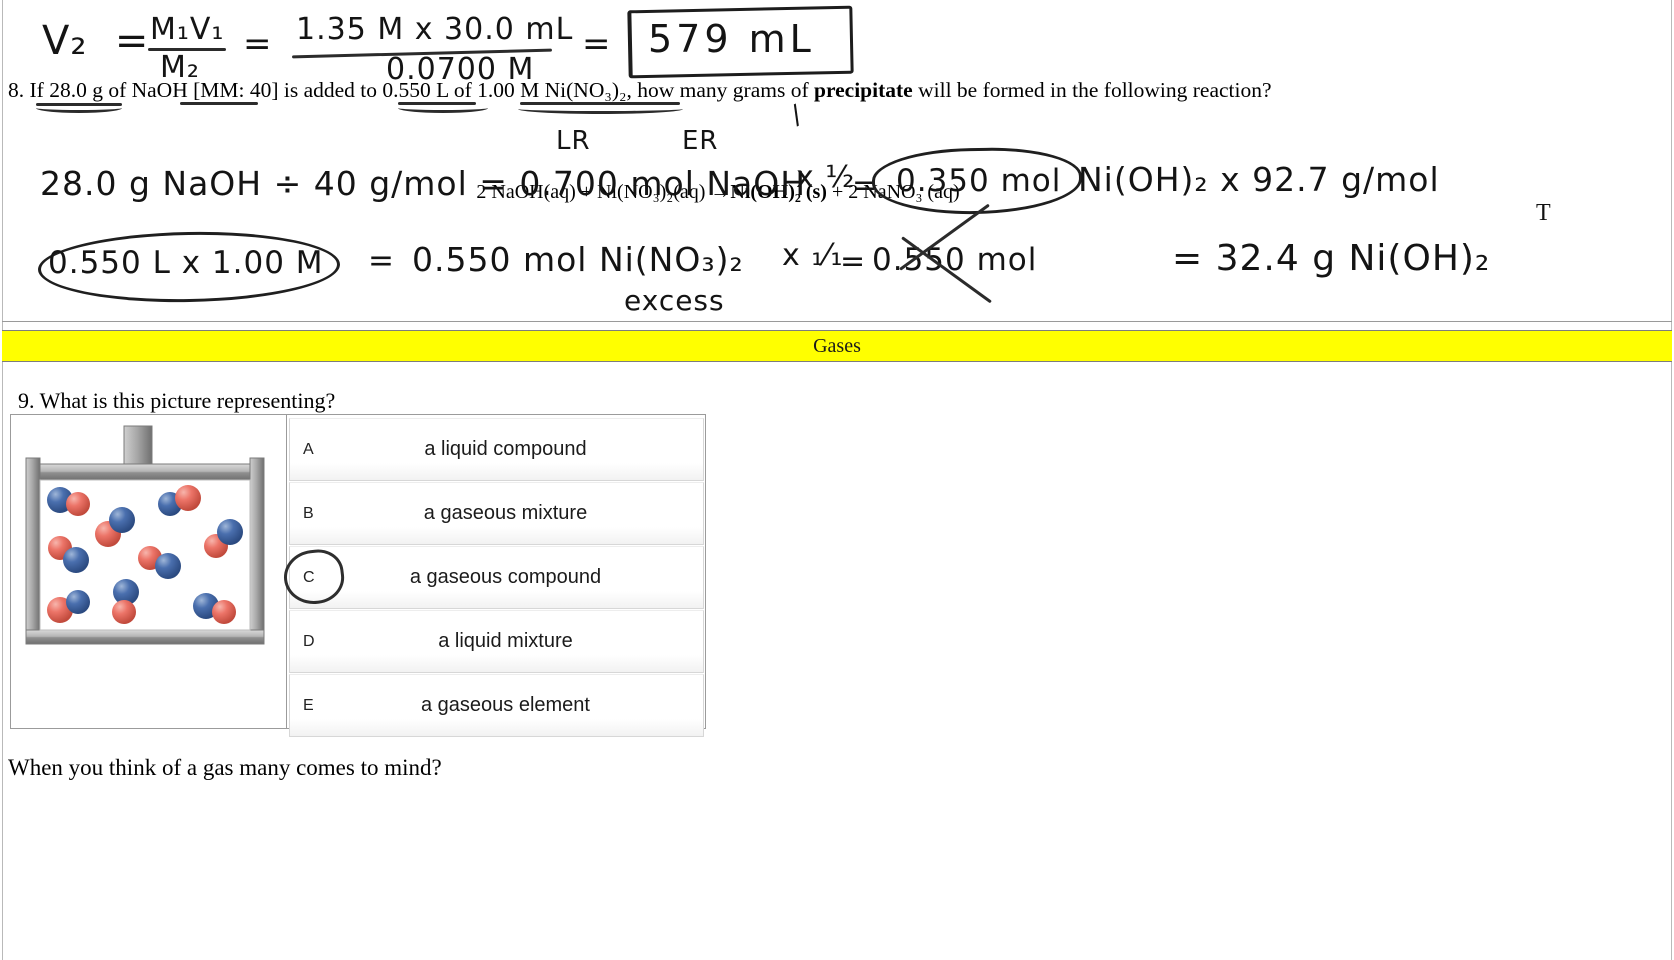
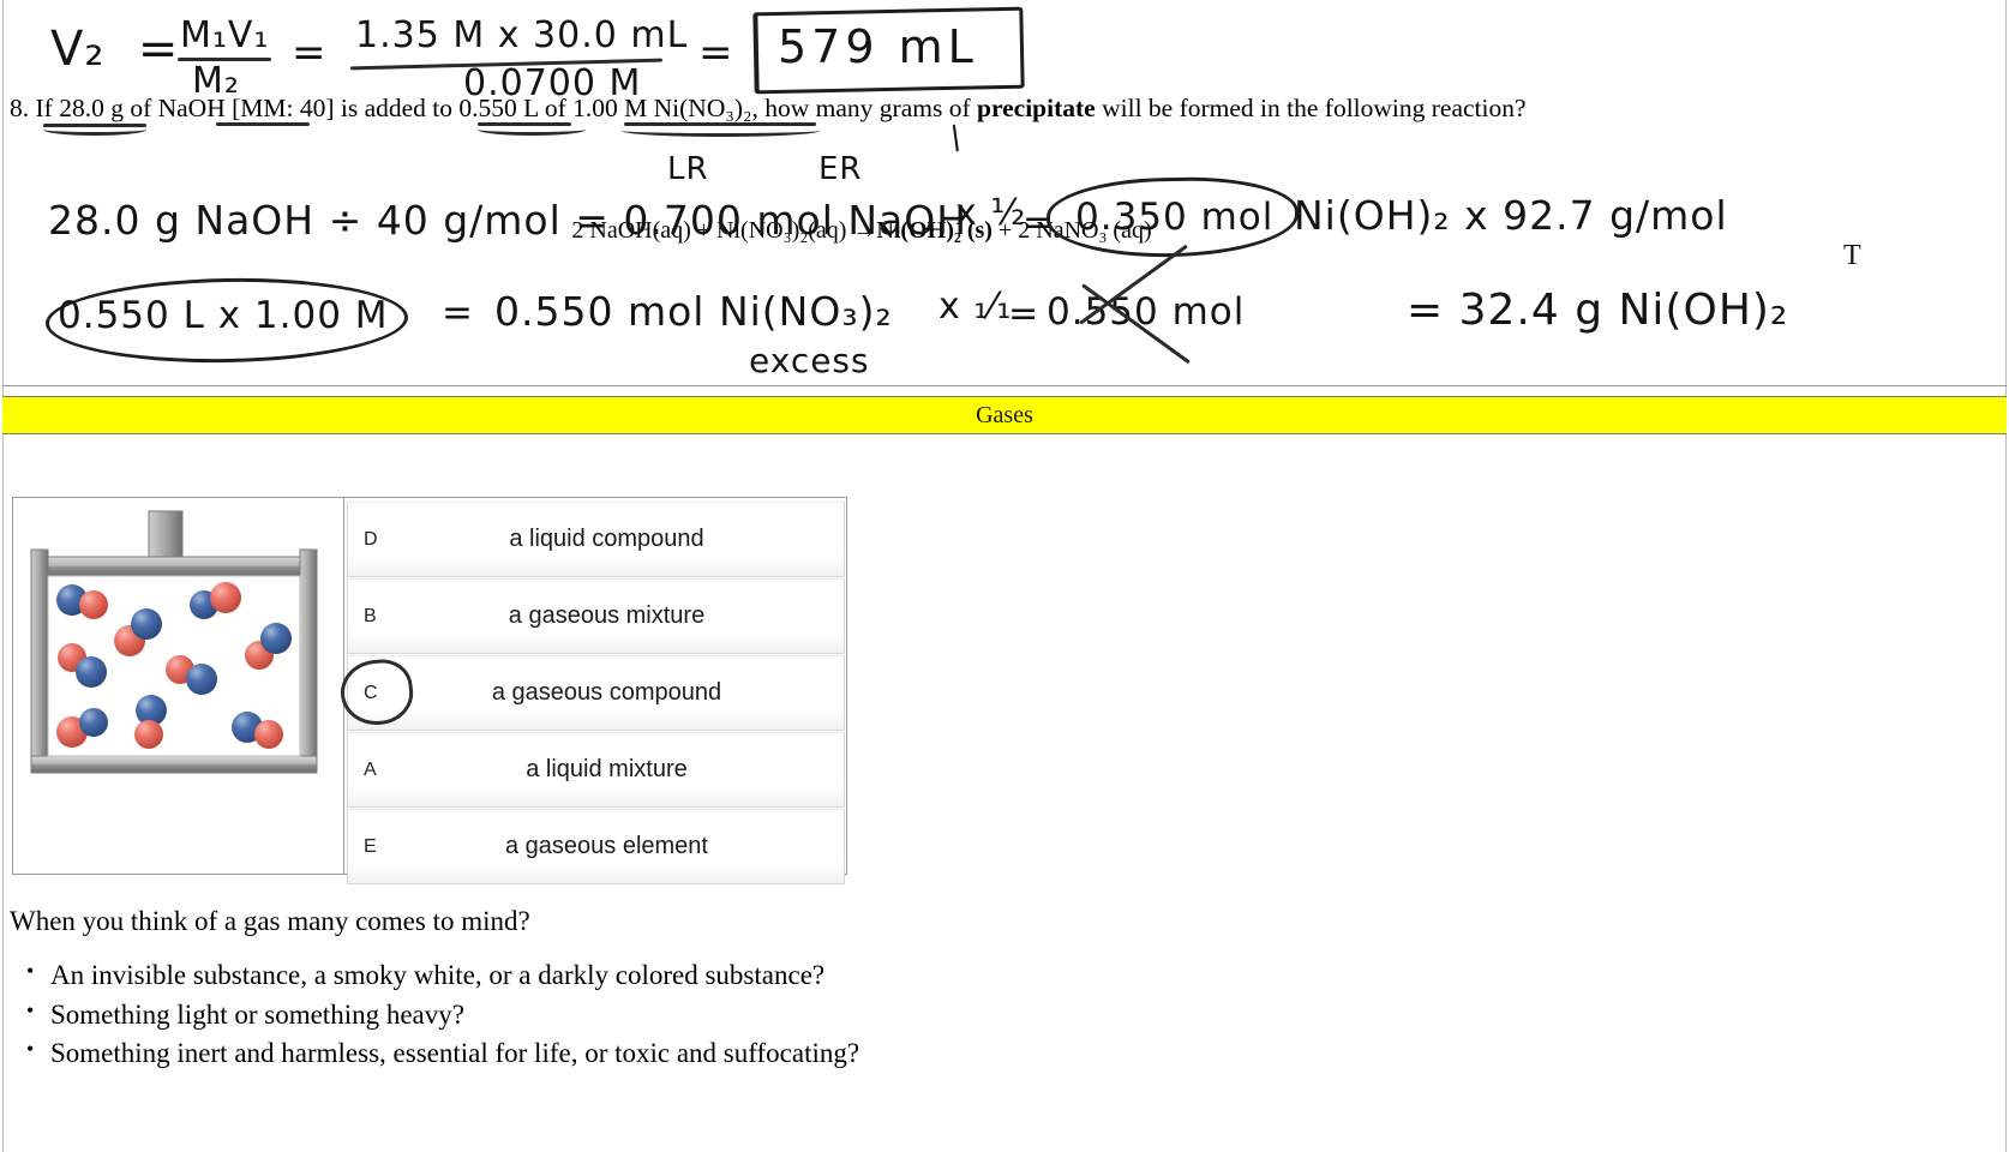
  V₂ =
  M₁V₁
  M₂
  =
  1.35 M x 30.0 mL
  0.0700 M
  =
  579 mL
  8. If 28.0 g of NaOH [MM: 40] is added to 0.550 L of 1.00 M Ni(NO₃)₂, how many grams of precipitate will be formed in the following reaction?
  2 NaOH(aq) + Ni(NO₃)₂(aq) →Ni(OH)₂ (s) + 2 NaNO₃ (aq)
  LR
  ER
  28.0 g NaOH ÷ 40 g/mol = 0.700 mol NaOH
  x ½
  =
  0.350 mol
  Ni(OH)₂ x 92.7 g/mol
  0.550 L x 1.00 M
  =
  0.550 mol Ni(NO₃)₂
  x ₁⁄₁
  =
  0.0 mol
  excess
  = 32.4 g Ni(OH)₂
  T
  Gases
- 9. What is this picture representing?
- A
+ D
  a liquid compound
  B
  a gaseous mixture
  C
  a gaseous compound
- D
+ A
  a liquid mixture
  E
  a gaseous element
  When you think of a gas many comes to mind?
+ An invisible substance, a smoky white, or a darkly colored substance?
+ Something light or something heavy?
+ Something inert and harmless, essential for life, or toxic and suffocating?
